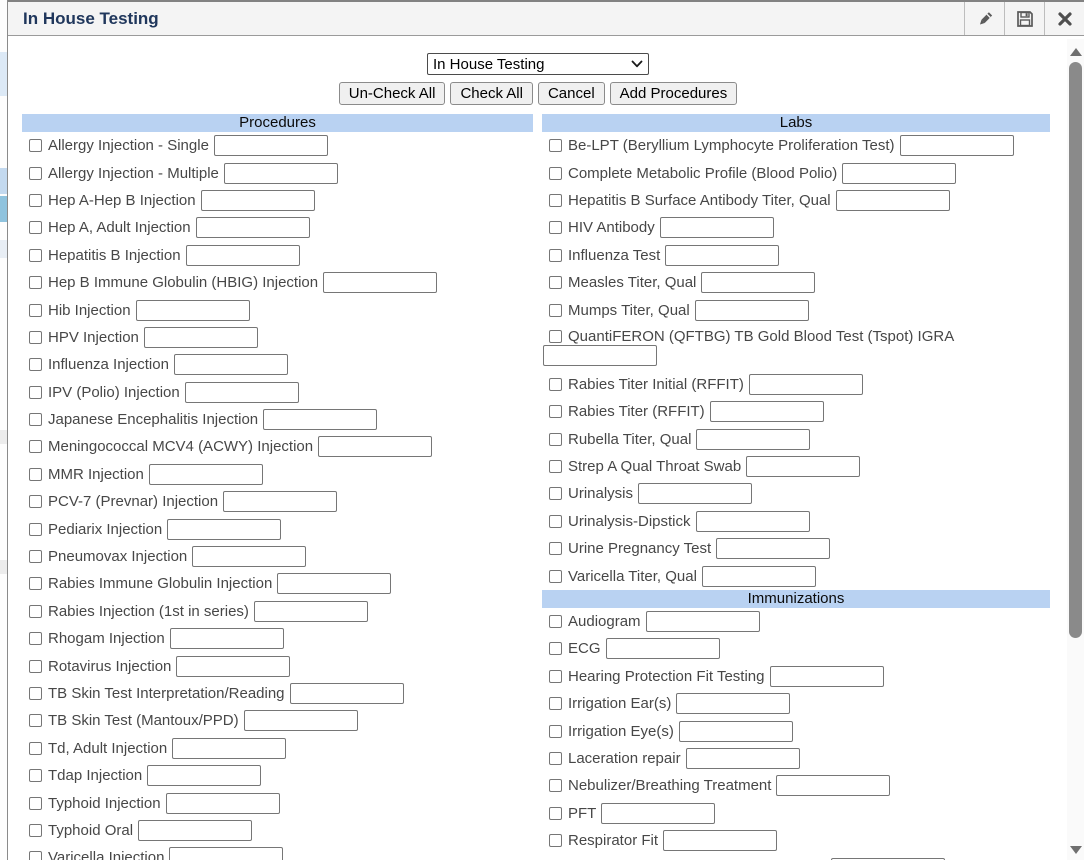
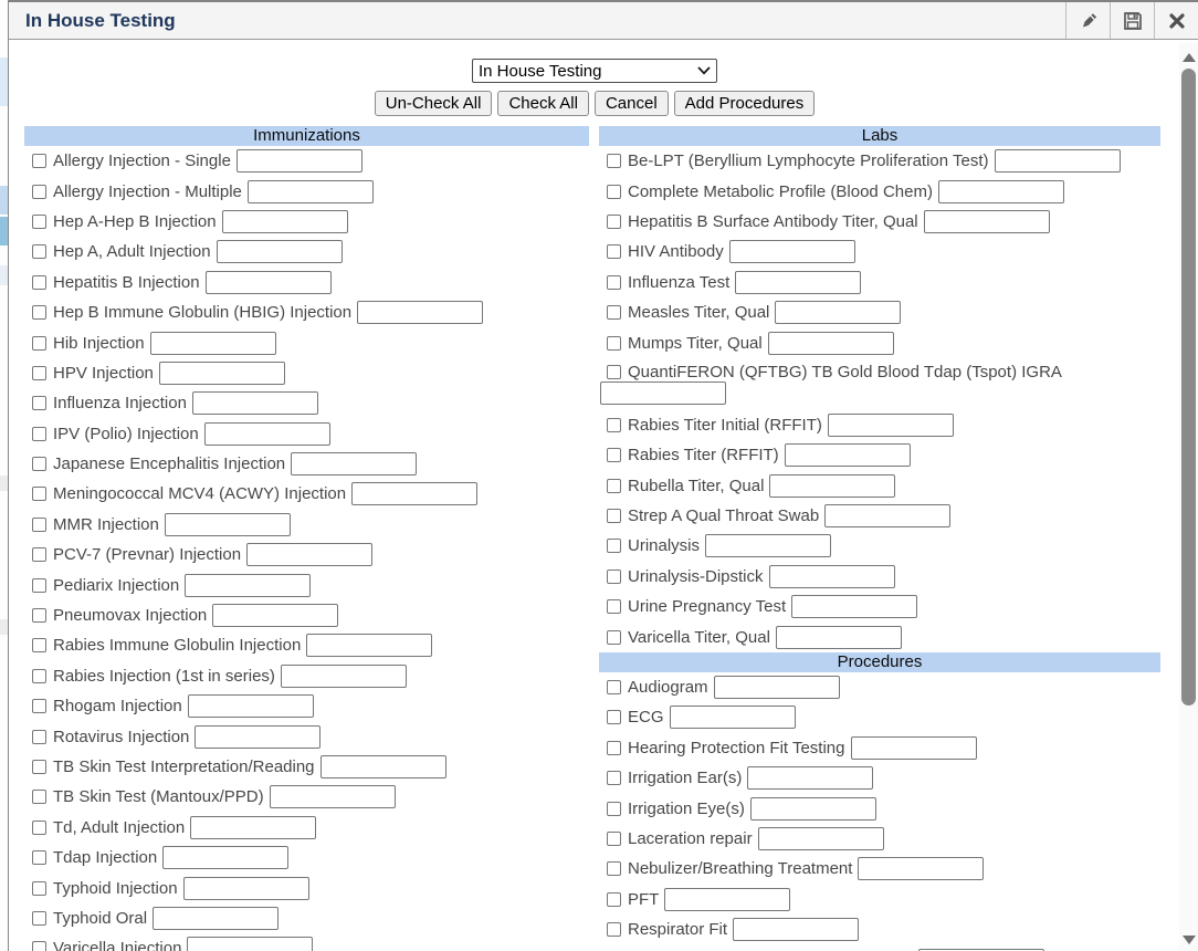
  In House Testing
  In House Testing
  Un-Check All
  Check All
  Cancel
  Add Procedures
- Procedures
+ Immunizations
  Allergy Injection - Single
  Allergy Injection - Multiple
  Hep A-Hep B Injection
  Hep A, Adult Injection
  Hepatitis B Injection
  Hep B Immune Globulin (HBIG) Injection
  Hib Injection
  HPV Injection
  Influenza Injection
  IPV (Polio) Injection
  Japanese Encephalitis Injection
  Meningococcal MCV4 (ACWY) Injection
  MMR Injection
  PCV-7 (Prevnar) Injection
  Pediarix Injection
  Pneumovax Injection
  Rabies Immune Globulin Injection
  Rabies Injection (1st in series)
  Rhogam Injection
  Rotavirus Injection
  TB Skin Test Interpretation/Reading
  TB Skin Test (Mantoux/PPD)
  Td, Adult Injection
  Tdap Injection
  Typhoid Injection
  Typhoid Oral
  Varicella Injection
  Labs
  Be-LPT (Beryllium Lymphocyte Proliferation Test)
- Complete Metabolic Profile (Blood Polio)
+ Complete Metabolic Profile (Blood Chem)
  Hepatitis B Surface Antibody Titer, Qual
  HIV Antibody
  Influenza Test
  Measles Titer, Qual
  Mumps Titer, Qual
- QuantiFERON (QFTBG) TB Gold Blood Test (Tspot) IGRA
+ QuantiFERON (QFTBG) TB Gold Blood Tdap (Tspot) IGRA
  Rabies Titer Initial (RFFIT)
  Rabies Titer (RFFIT)
  Rubella Titer, Qual
  Strep A Qual Throat Swab
  Urinalysis
  Urinalysis-Dipstick
  Urine Pregnancy Test
  Varicella Titer, Qual
- Immunizations
+ Procedures
  Audiogram
  ECG
  Hearing Protection Fit Testing
  Irrigation Ear(s)
  Irrigation Eye(s)
  Laceration repair
  Nebulizer/Breathing Treatment
  PFT
  Respirator Fit
